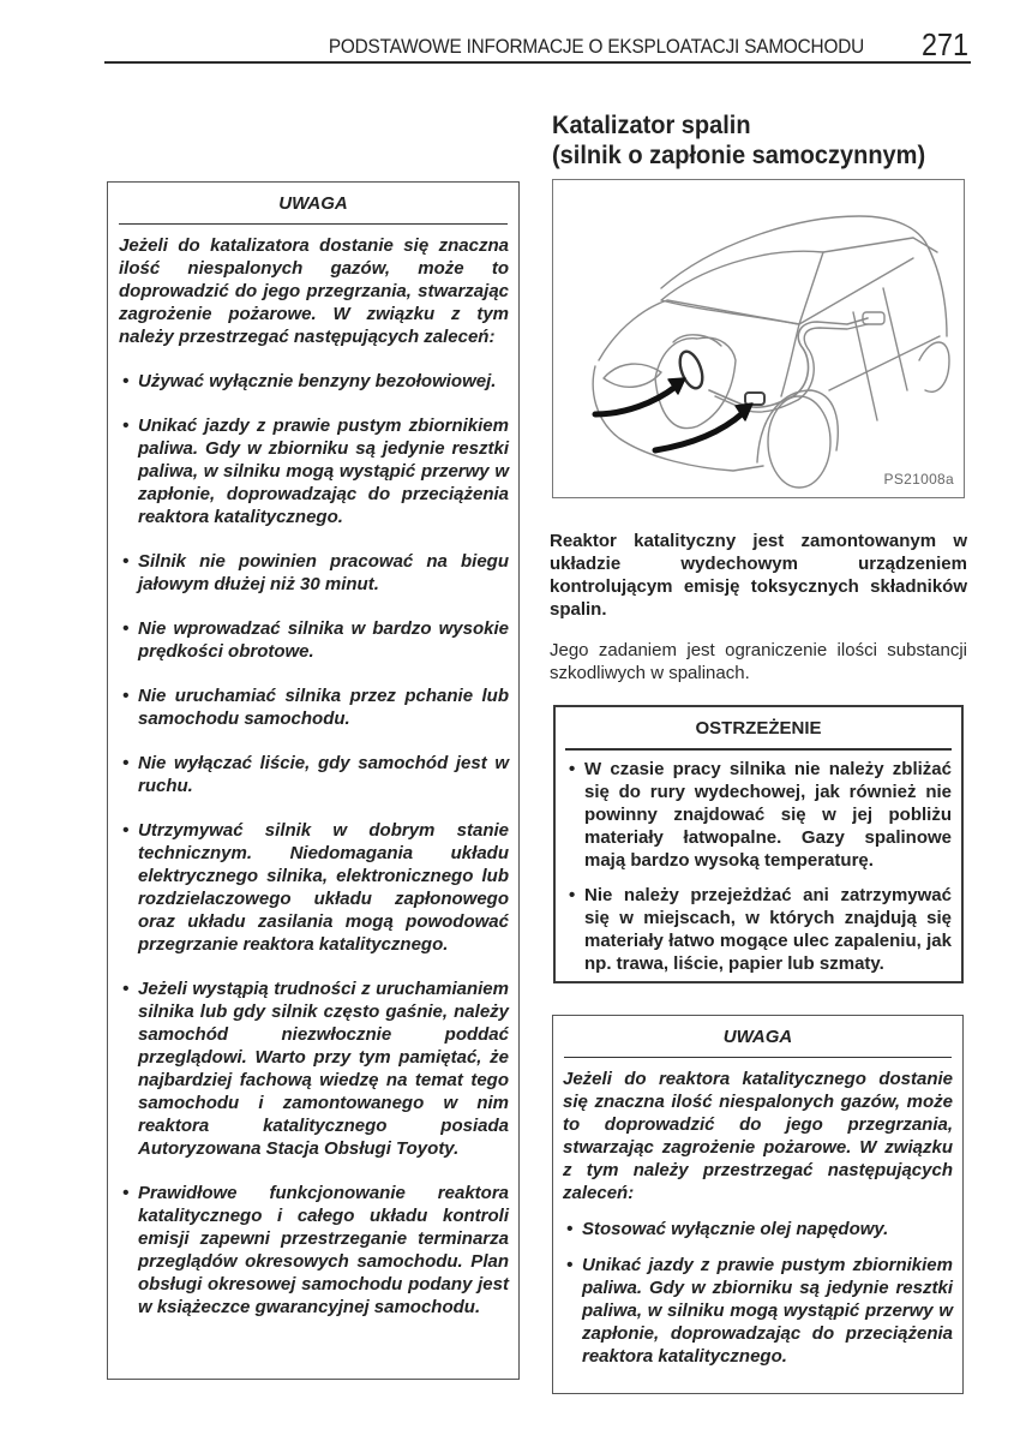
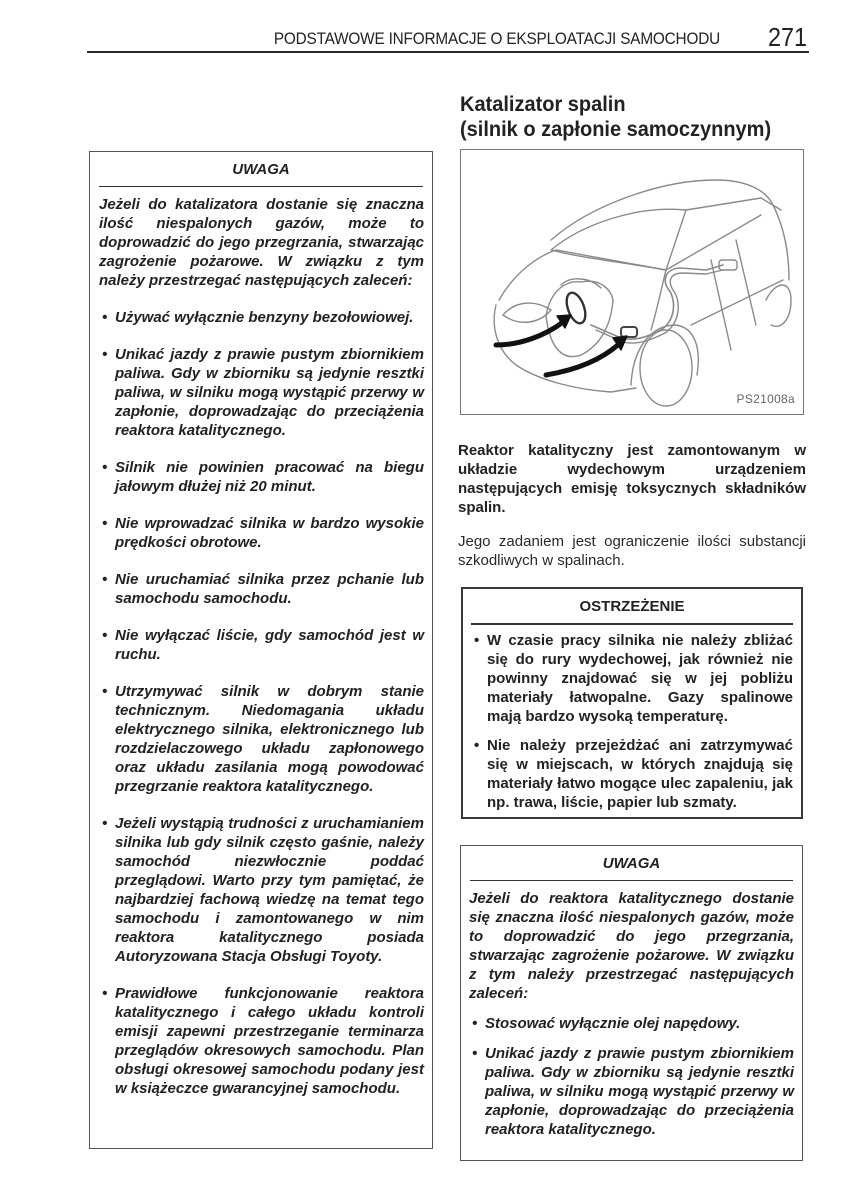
  PODSTAWOWE INFORMACJE O EKSPLOATACJI SAMOCHODU
  271
  Katalizator spalin
  (silnik o zapłonie samoczynnym)
  UWAGA
  Jeżeli do katalizatora dostanie się znaczna ilość niespalonych gazów, może to doprowadzić do jego przegrzania, stwarzając zagrożenie pożarowe. W związku z tym należy przestrzegać następujących zaleceń:
  •
  Używać wyłącznie benzyny bezołowiowej.
  •
  Unikać jazdy z prawie pustym zbiornikiem paliwa. Gdy w zbiorniku są jedynie resztki paliwa, w silniku mogą wystąpić przerwy w zapłonie, doprowadzając do przeciążenia reaktora katalitycznego.
  •
- Silnik nie powinien pracować na biegu jałowym dłużej niż 30 minut.
+ Silnik nie powinien pracować na biegu jałowym dłużej niż 20 minut.
  •
  Nie wprowadzać silnika w bardzo wysokie prędkości obrotowe.
  •
  Nie uruchamiać silnika przez pchanie lub samochodu samochodu.
  •
  Nie wyłączać liście, gdy samochód jest w ruchu.
  •
  Utrzymywać silnik w dobrym stanie technicznym. Niedomagania układu elektrycznego silnika, elektronicznego lub rozdzielaczowego układu zapłonowego oraz układu zasilania mogą powodować przegrzanie reaktora katalitycznego.
  •
  Jeżeli wystąpią trudności z uruchamianiem silnika lub gdy silnik często gaśnie, należy samochód niezwłocznie poddać przeglądowi. Warto przy tym pamiętać, że najbardziej fachową wiedzę na temat tego samochodu i zamontowanego w nim reaktora katalitycznego posiada Autoryzowana Stacja Obsługi Toyoty.
  •
  Prawidłowe funkcjonowanie reaktora katalitycznego i całego układu kontroli emisji zapewni przestrzeganie terminarza przeglądów okresowych samochodu. Plan obsługi okresowej samochodu podany jest w książeczce gwarancyjnej samochodu.
  PS21008a
- Reaktor katalityczny jest zamontowanym w układzie wydechowym urządzeniem kontrolującym emisję toksycznych składników spalin.
+ Reaktor katalityczny jest zamontowanym w układzie wydechowym urządzeniem następujących emisję toksycznych składników spalin.
  Jego zadaniem jest ograniczenie ilości substancji szkodliwych w spalinach.
  OSTRZEŻENIE
  •
  W czasie pracy silnika nie należy zbliżać się do rury wydechowej, jak również nie powinny znajdować się w jej pobliżu materiały łatwopalne. Gazy spalinowe mają bardzo wysoką temperaturę.
  •
  Nie należy przejeżdżać ani zatrzymywać się w miejscach, w których znajdują się materiały łatwo mogące ulec zapaleniu, jak np. trawa, liście, papier lub szmaty.
  UWAGA
  Jeżeli do reaktora katalitycznego dostanie się znaczna ilość niespalonych gazów, może to doprowadzić do jego przegrzania, stwarzając zagrożenie pożarowe. W związku z tym należy przestrzegać następujących zaleceń:
  •
  Stosować wyłącznie olej napędowy.
  •
  Unikać jazdy z prawie pustym zbiornikiem paliwa. Gdy w zbiorniku są jedynie resztki paliwa, w silniku mogą wystąpić przerwy w zapłonie, doprowadzając do przeciążenia reaktora katalitycznego.
